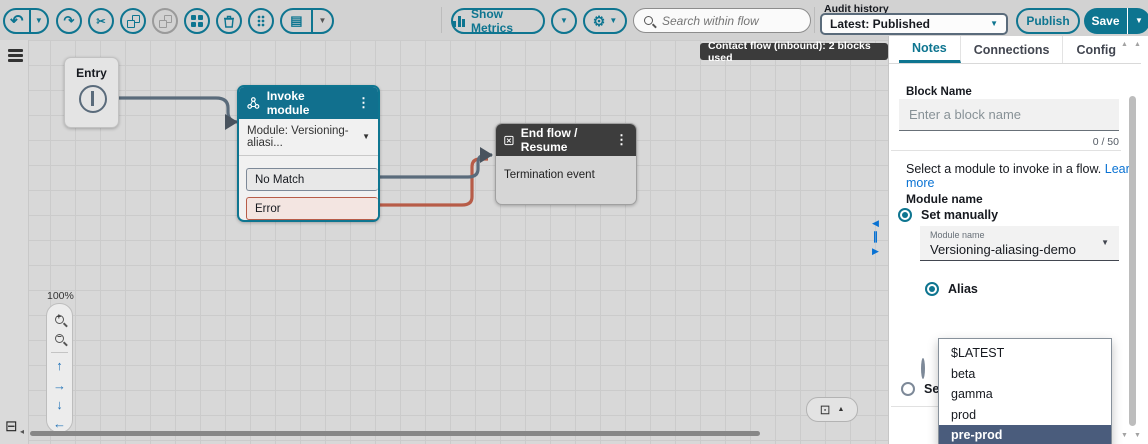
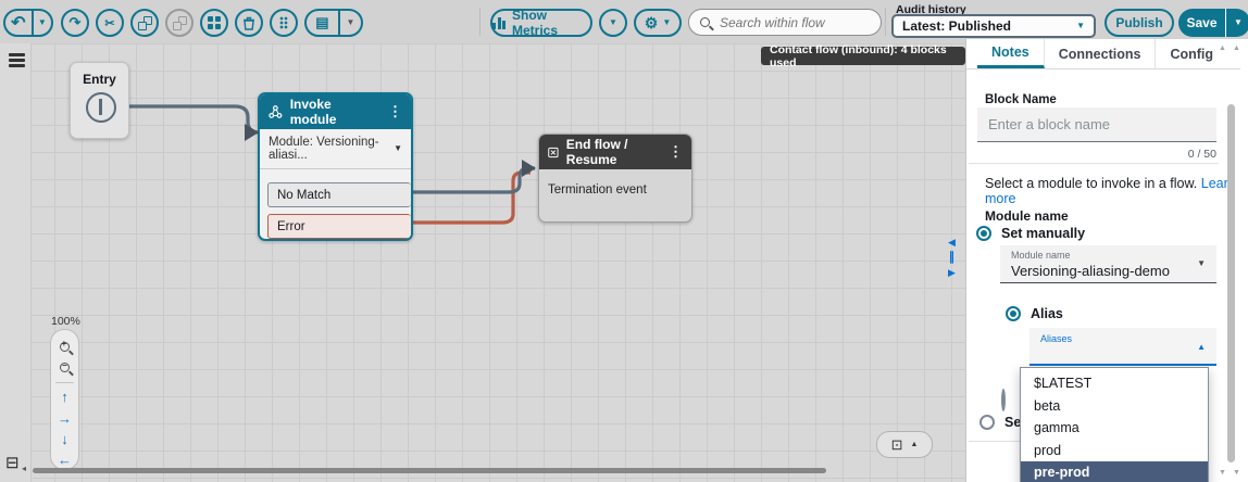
  ↶
  ▼
  ↷
  ✂
  ▤
  ▼
  Show Metrics
  ▼
  ⚙
  ▼
  Search within flow
  Audit history
  Latest: Published
  ▼
  Publish
  Save
  ▼
- Contact flow (inbound): 2 blocks used
+ Contact flow (inbound): 4 blocks used
  Entry
  Invoke module
  ⋮
  Module: Versioning-aliasi...
  ▼
  No Match
  Error
  End flow / Resume
  ⋮
  Termination event
  100%
  ↑
  →
  ↓
  ←
  ⊡
  ◂
  ⊟
  ◀
  ∥
  ▶
  Notes
  Connections
  Config
  Block Name
  Enter a block name
  0 / 50
  Select a module to invoke in a flow. Lear more
  Module name
  Set manually
  Module name
  Versioning-aliasing-demo
  ▼
  Alias
+ Aliases
+ ▲
  $LATEST
  beta
  gamma
  prod
  pre-prod
